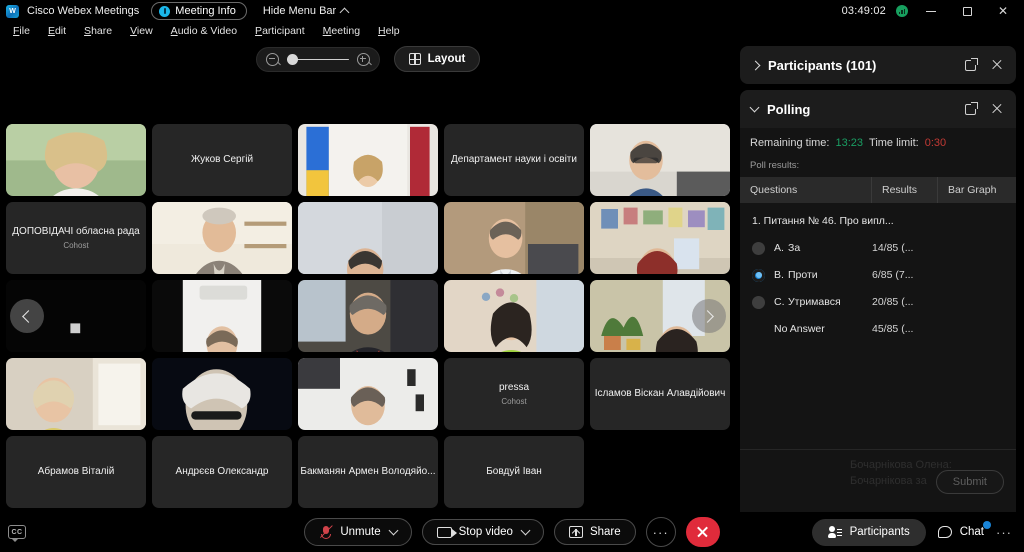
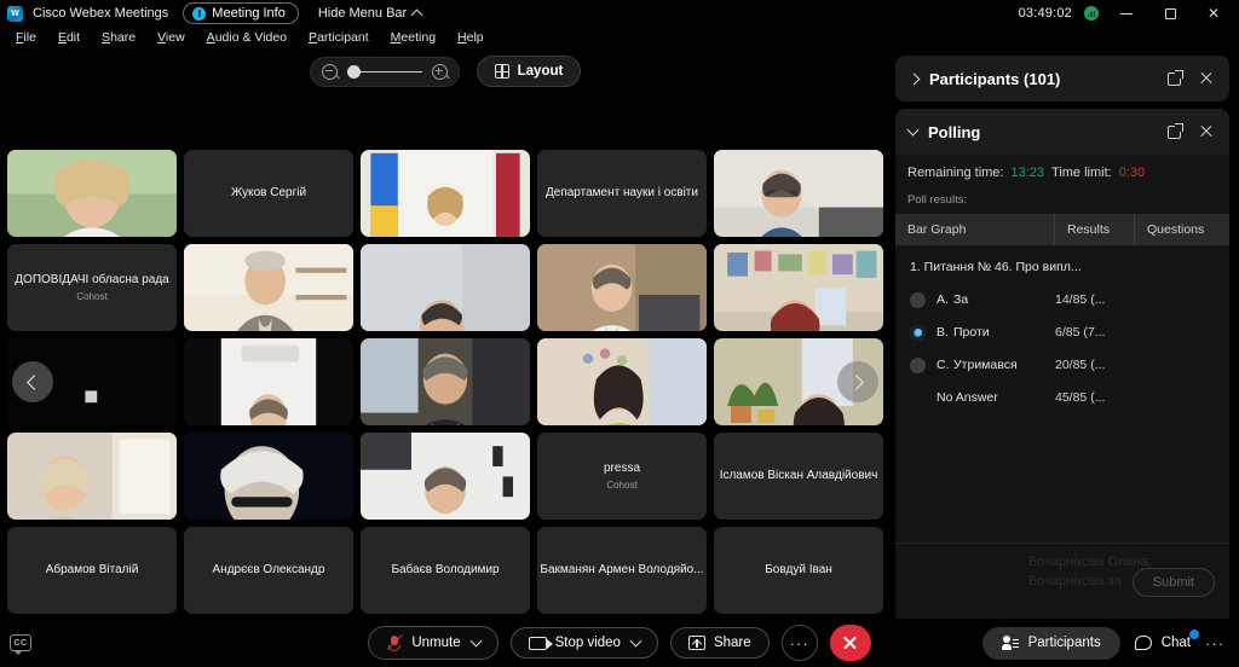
  Cisco Webex Meetings
  Meeting Info
  Hide Menu Bar
  03:49:02
  ✕
  File
  Edit
  Share
  View
  Audio & Video
  Participant
  Meeting
  Help
  Layout
  Жуков Сергій
  Департамент науки і освіти
  ДОПОВІДАЧІ обласна рада
  Cohost
  pressa
  Cohost
  Ісламов Віскан Алавдійович
  Абрамов Віталій
  Андрєєв Олександр
+ Бабаєв Володимир
  Бакманян Армен Володяйо...
  Бовдуй Іван
  Participants (101)
  Polling
  Remaining time:
  13:23
  Time limit:
  0:30
  Poll results:
- Questions
+ Bar Graph
  Results
- Bar Graph
+ Questions
  1. Питання № 46. Про випл...
  A. За
  14/85 (...
  B. Проти
  6/85 (7...
  C. Утримався
  20/85 (...
  No Answer
  45/85 (...
  Бочарнікова Олена: Бочарнікова за
  Submit
  Unmute
  Stop video
  Share
  ···
  Participants
  Chat
  ···
